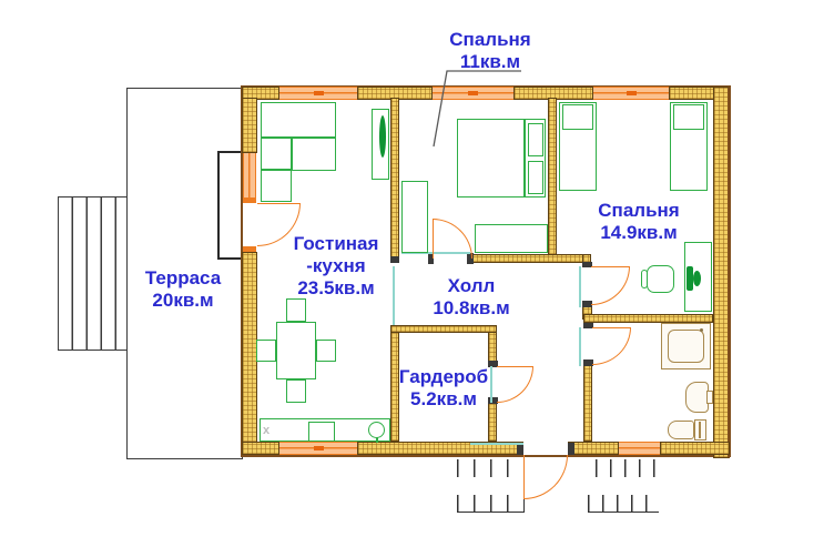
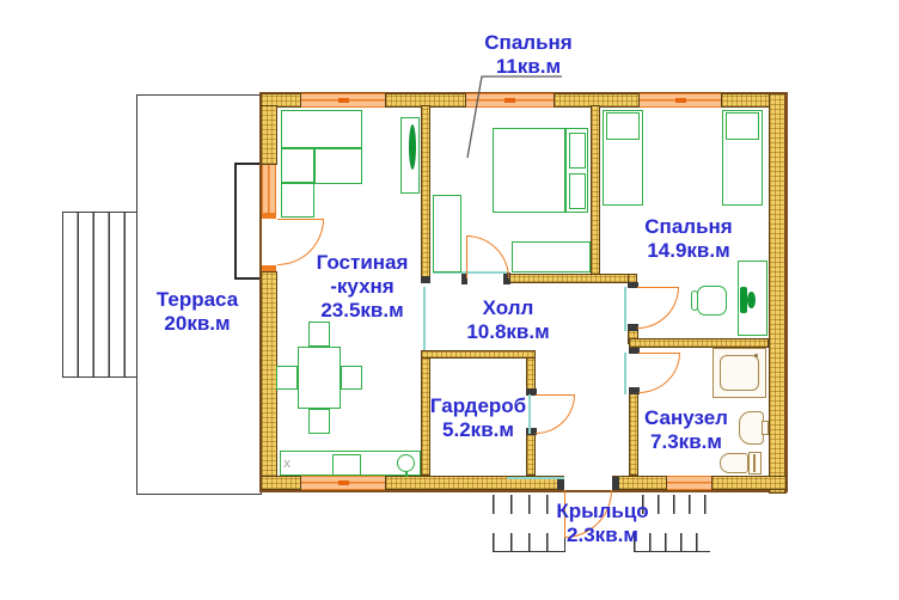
  x
  Спальня
  11кв.м
  Спальня
  14.9кв.м
  Терраса
  20кв.м
  Гостиная
  -кухня
  23.5кв.м
  Холл
  10.8кв.м
  Гардероб
  5.2кв.м
+ Санузел
+ 7.3кв.м
+ Крыльцо
+ 2.3кв.м
